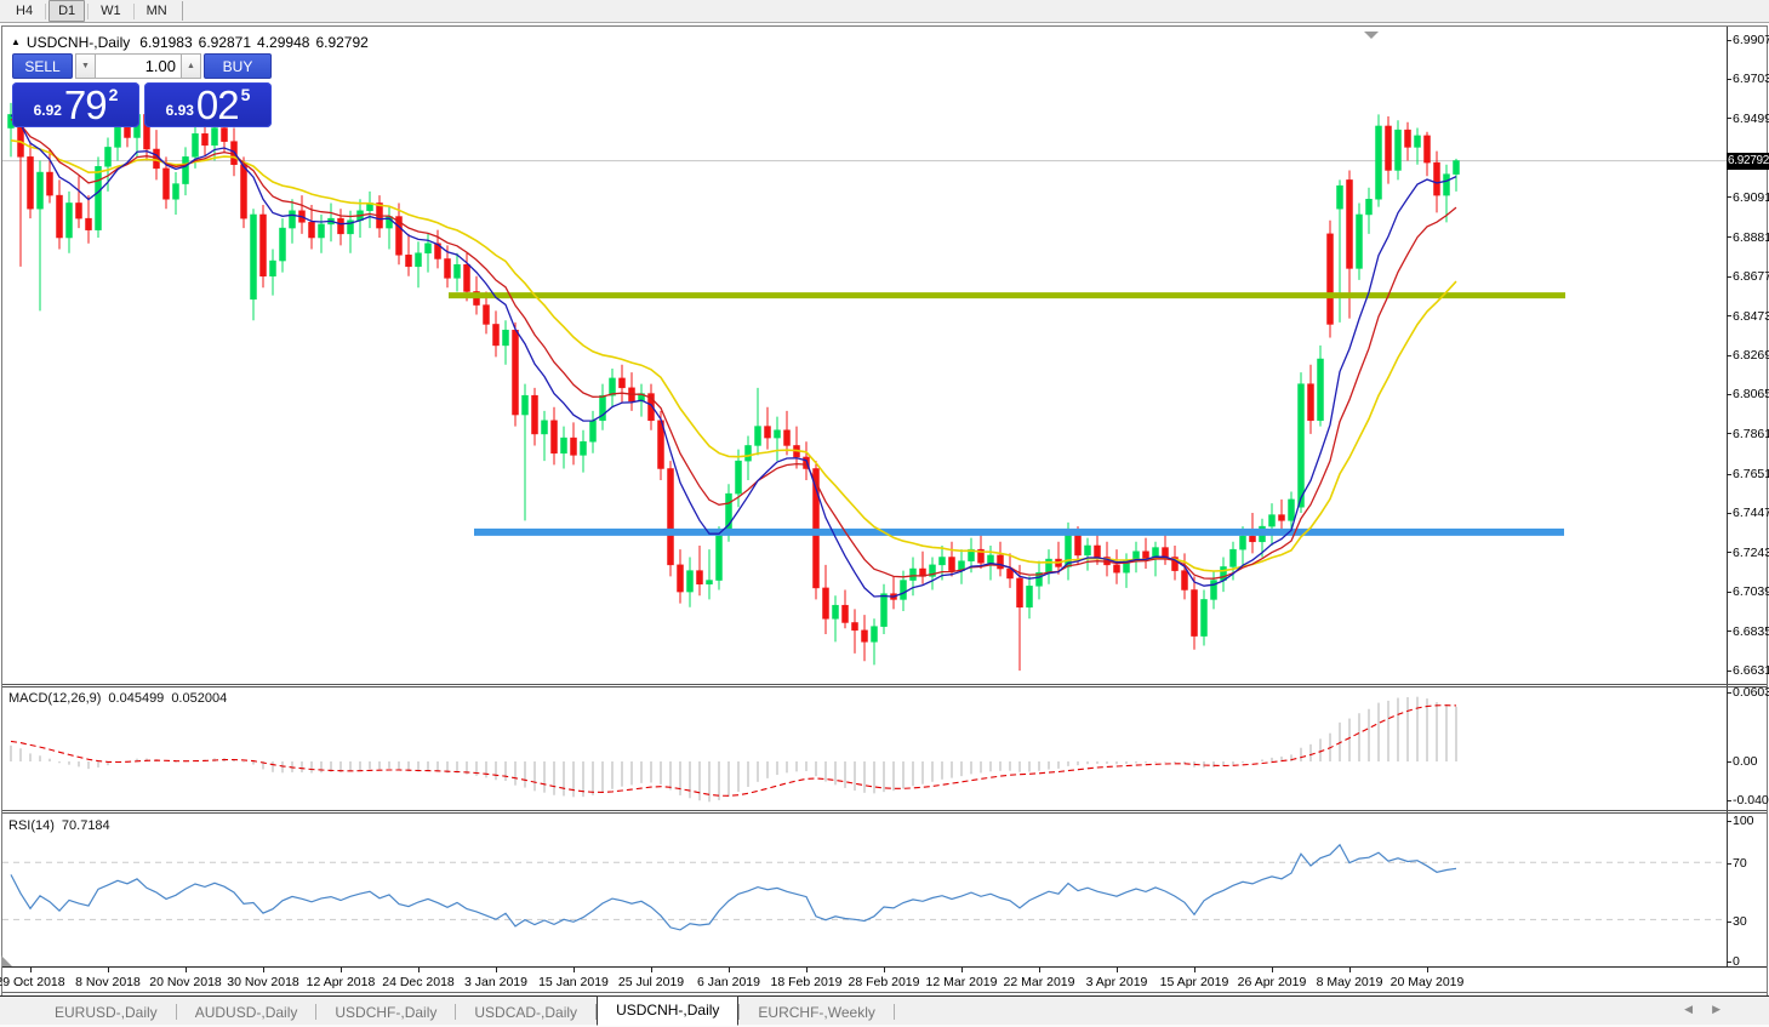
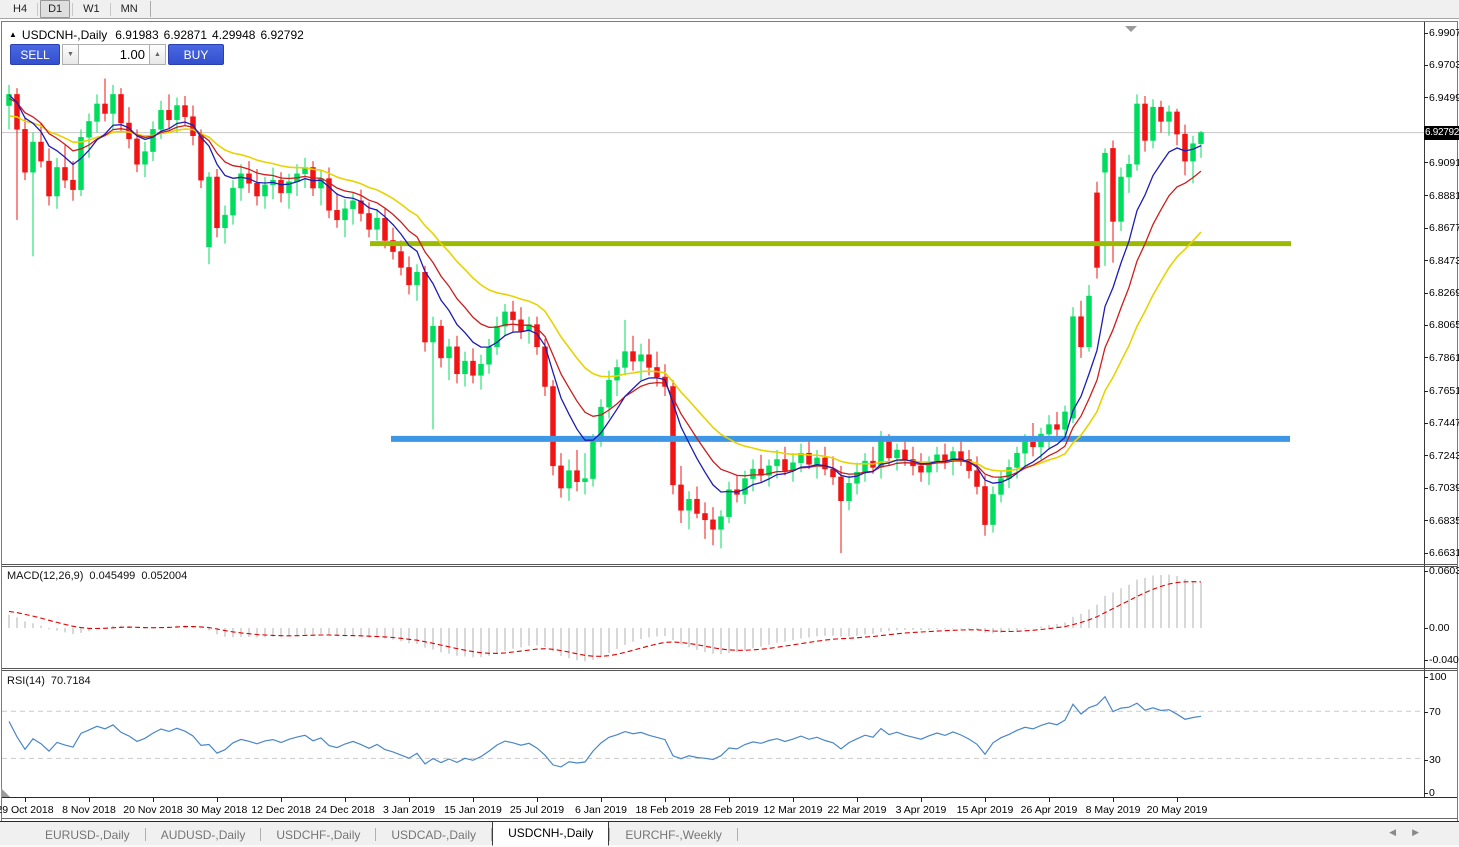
  H4
  D1
  W1
  MN
  ▲
  USDCNH-,Daily
  6.91983
  6.92871
  4.29948
  6.92792
  SELL
  1.00
  BUY
- 6.92
- 79
- 2
- 6.93
- 02
- 5
  MACD(12,26,9)
  0.045499
  0.052004
  RSI(14)
  70.7184
  6.92792
  6.9907
  6.9703
  6.9499
  6.9091
  6.8881
  6.8677
  6.8473
  6.8269
  6.8065
  6.7861
  6.7651
  6.7447
  6.7243
  6.7039
  6.6835
  6.6631
  0.0603
  0.00
  -0.040
  100
  70
  30
  0
  9 Oct 2018
  8 Nov 2018
  20 Nov 2018
- 30 Nov 2018
+ 30 May 2018
- 12 Apr 2018
+ 12 Dec 2018
  24 Dec 2018
  3 Jan 2019
  15 Jan 2019
  25 Jul 2019
  6 Jan 2019
  18 Feb 2019
  28 Feb 2019
  12 Mar 2019
  22 Mar 2019
  3 Apr 2019
  15 Apr 2019
  26 Apr 2019
  8 May 2019
  20 May 2019
  EURUSD-,Daily
  AUDUSD-,Daily
  USDCHF-,Daily
  USDCAD-,Daily
  USDCNH-,Daily
  EURCHF-,Weekly
  ◀
  ▶
